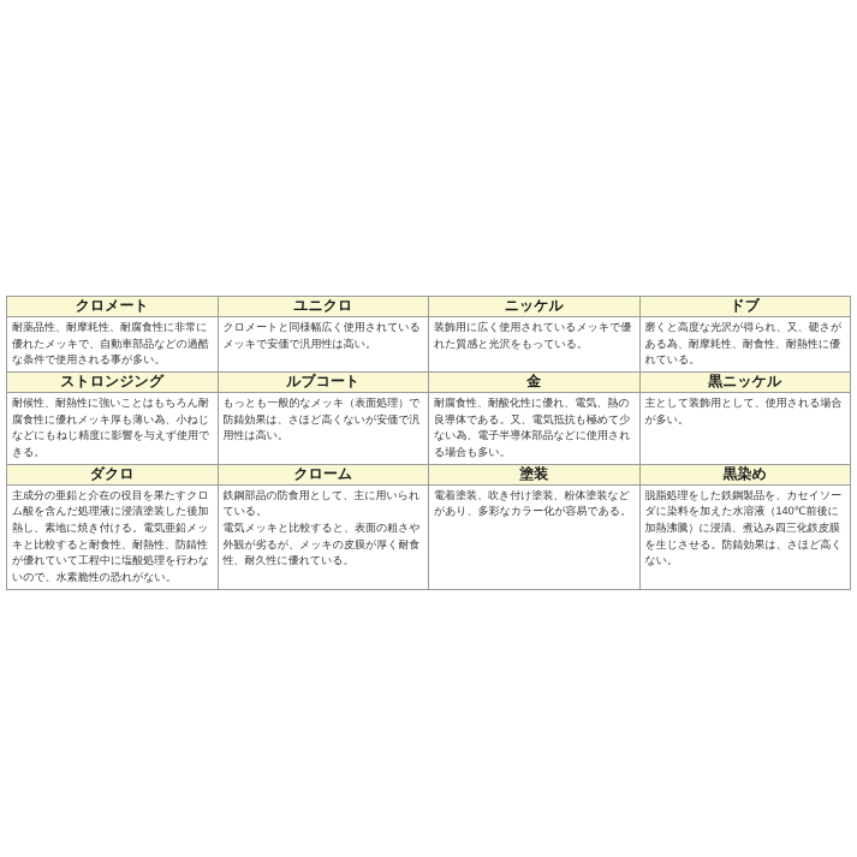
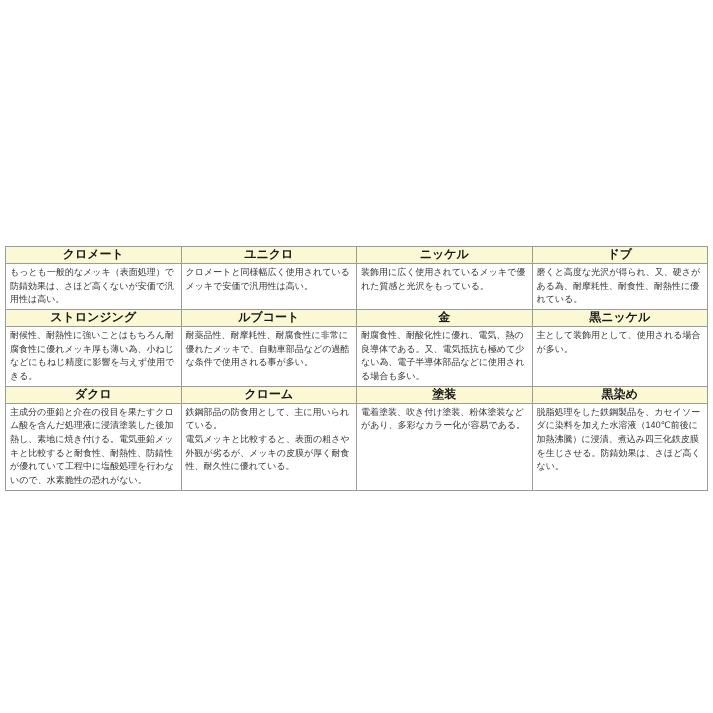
  クロメート	ユニクロ	ニッケル	ドブ
- 耐薬品性、耐摩耗性、耐腐食性に非常に優れたメッキで、自動車部品などの過酷な条件で使用される事が多い。	クロメートと同様幅広く使用されているメッキで安価で汎用性は高い。	装飾用に広く使用されているメッキで優れた質感と光沢をもっている。	磨くと高度な光沢が得られ、又、硬さがある為、耐摩耗性、耐食性、耐熱性に優れている。
+ もっとも一般的なメッキ（表面処理）で防錆効果は、さほど高くないが安価で汎用性は高い。	クロメートと同様幅広く使用されているメッキで安価で汎用性は高い。	装飾用に広く使用されているメッキで優れた質感と光沢をもっている。	磨くと高度な光沢が得られ、又、硬さがある為、耐摩耗性、耐食性、耐熱性に優れている。
  ストロンジング	ルブコート	金	黒ニッケル
- 耐候性、耐熱性に強いことはもちろん耐腐食性に優れメッキ厚も薄い為、小ねじなどにもねじ精度に影響を与えず使用できる。	もっとも一般的なメッキ（表面処理）で防錆効果は、さほど高くないが安価で汎用性は高い。	耐腐食性、耐酸化性に優れ、電気、熱の良導体である。又、電気抵抗も極めて少ない為、電子半導体部品などに使用される場合も多い。	主として装飾用として、使用される場合が多い。
+ 耐候性、耐熱性に強いことはもちろん耐腐食性に優れメッキ厚も薄い為、小ねじなどにもねじ精度に影響を与えず使用できる。	耐薬品性、耐摩耗性、耐腐食性に非常に優れたメッキで、自動車部品などの過酷な条件で使用される事が多い。	耐腐食性、耐酸化性に優れ、電気、熱の良導体である。又、電気抵抗も極めて少ない為、電子半導体部品などに使用される場合も多い。	主として装飾用として、使用される場合が多い。
  ダクロ	クローム	塗装	黒染め
  主成分の亜鉛と介在の役目を果たすクロム酸を含んだ処理液に浸漬塗装した後加熱し、素地に焼き付ける。電気亜鉛メッキと比較すると耐食性、耐熱性、防錆性が優れていて工程中に塩酸処理を行わないので、水素脆性の恐れがない。	鉄鋼部品の防食用として、主に用いられている。 電気メッキと比較すると、表面の粗さや外観が劣るが、メッキの皮膜が厚く耐食性、耐久性に優れている。	電着塗装、吹き付け塗装、粉体塗装などがあり、多彩なカラー化が容易である。	脱脂処理をした鉄鋼製品を、カセイソーダに染料を加えた水溶液（140℃前後に加熱沸騰）に浸漬、煮込み四三化鉄皮膜を生じさせる。防錆効果は、さほど高くない。
